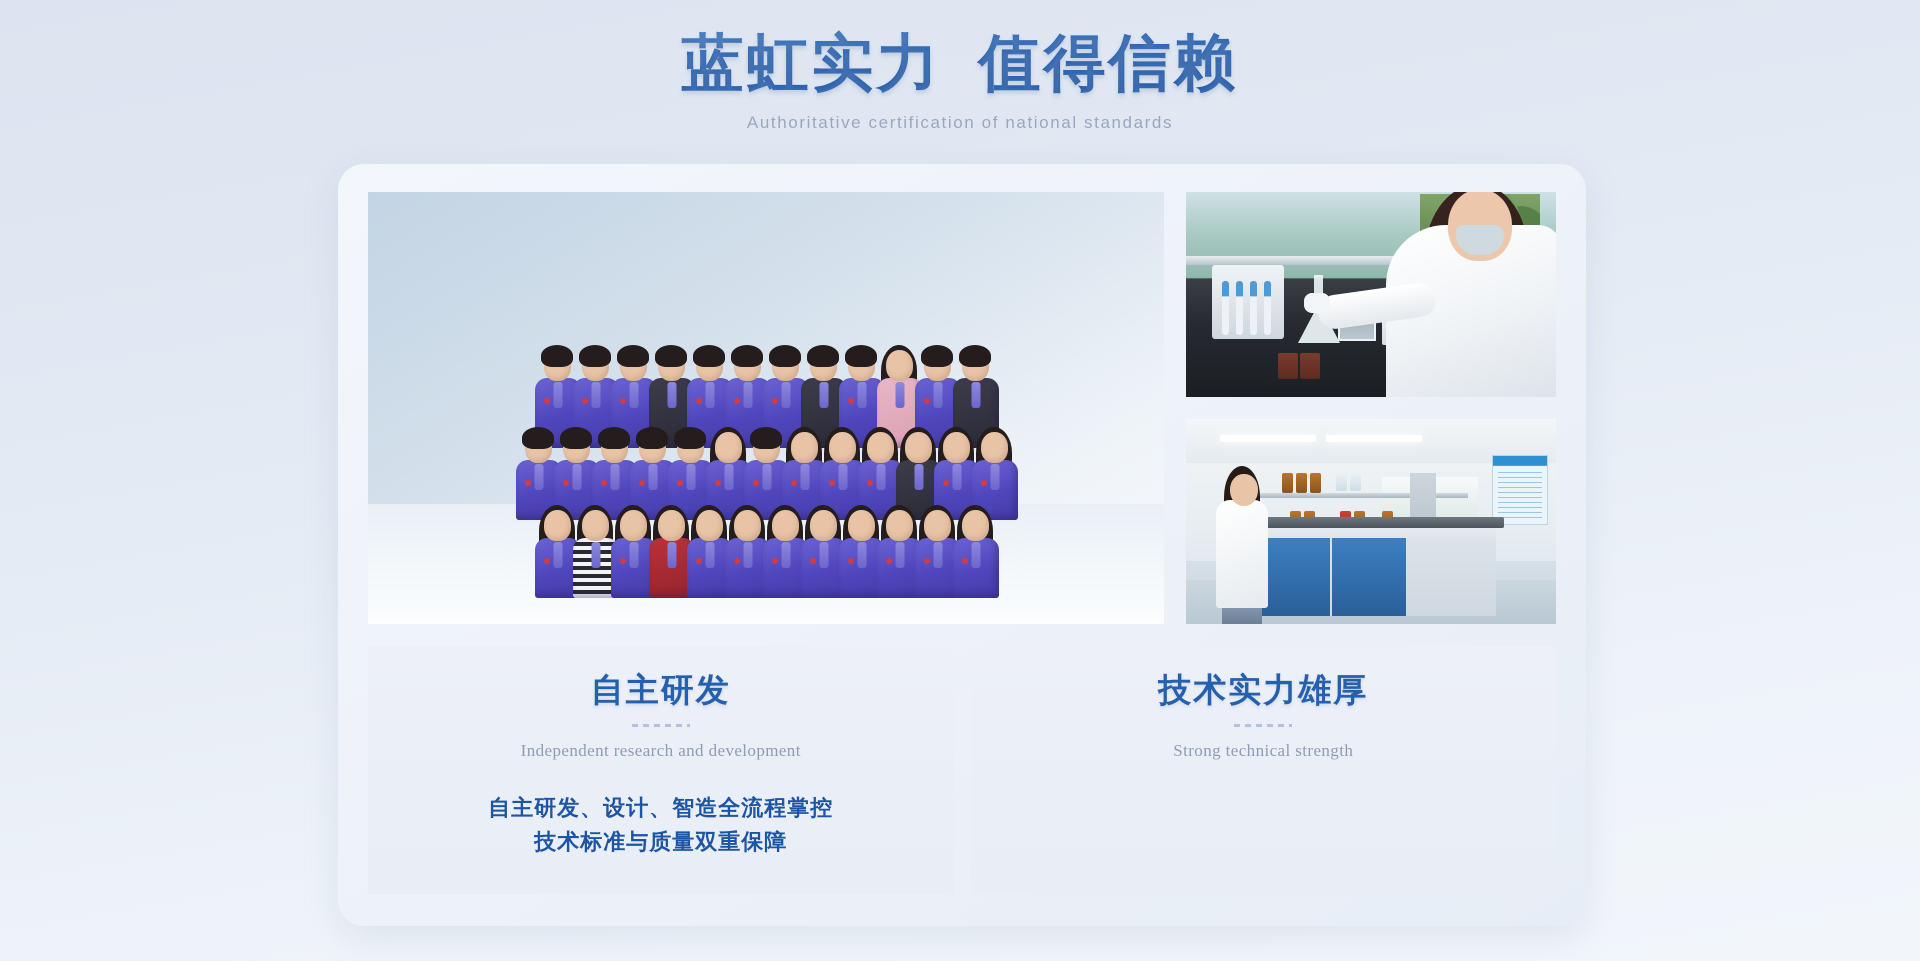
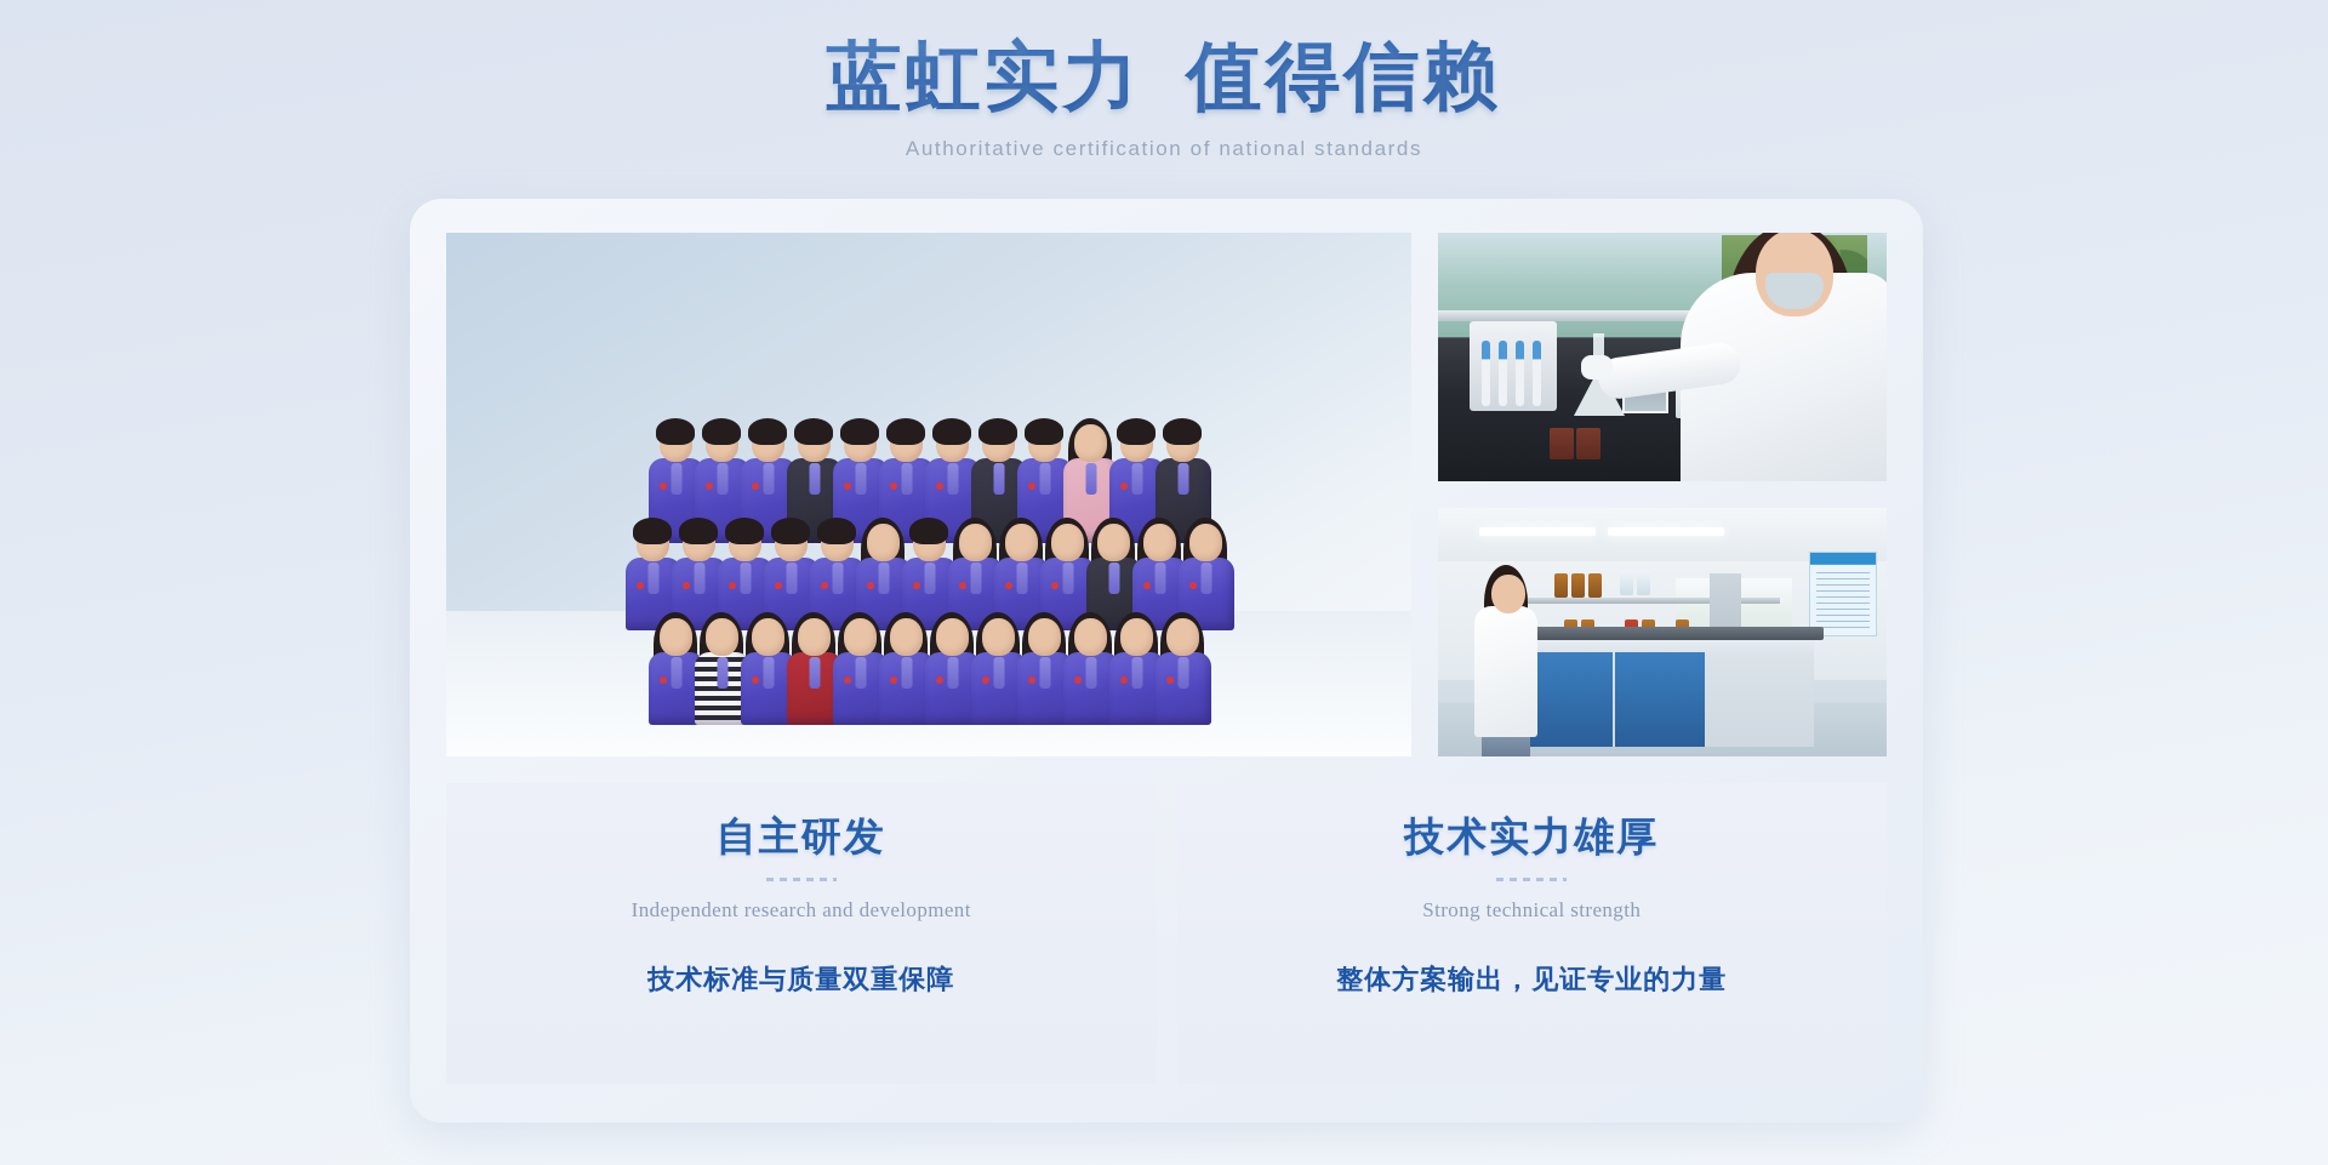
  蓝虹实力 值得信赖
  Authoritative certification of national standards
  自主研发
  Independent research and development
- 自主研发、设计、智造全流程掌控
  技术标准与质量双重保障
  技术实力雄厚
  Strong technical strength
+ 整体方案输出，见证专业的力量
